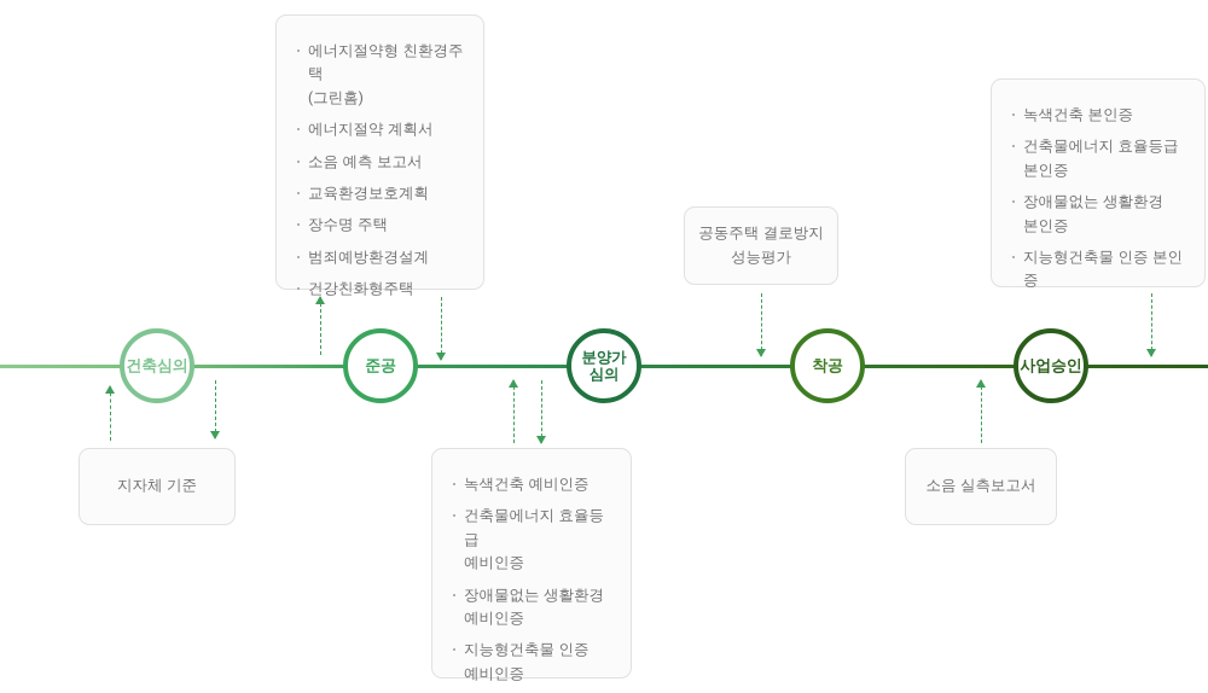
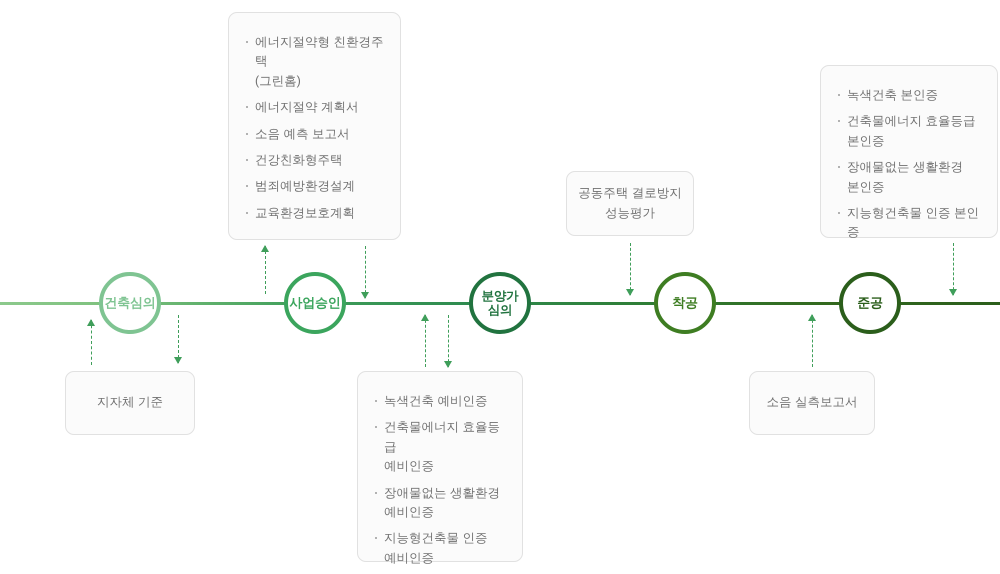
  건축심의
- 준공
+ 사업승인
  분양가
  심의
  착공
- 사업승인
+ 준공
  에너지절약형 친환경주택
  (그린홈)
  에너지절약 계획서
  소음 예측 보고서
- 교육환경보호계획
+ 건강친화형주택
- 장수명 주택
  범죄예방환경설계
- 건강친화형주택
+ 교육환경보호계획
  지자체 기준
  녹색건축 예비인증
  건축물에너지 효율등급
  예비인증
  장애물없는 생활환경
  예비인증
  지능형건축물 인증
  예비인증
  공동주택 결로방지
  성능평가
  녹색건축 본인증
  건축물에너지 효율등급
  본인증
  장애물없는 생활환경
  본인증
  지능형건축물 인증 본인증
  소음 실측보고서
